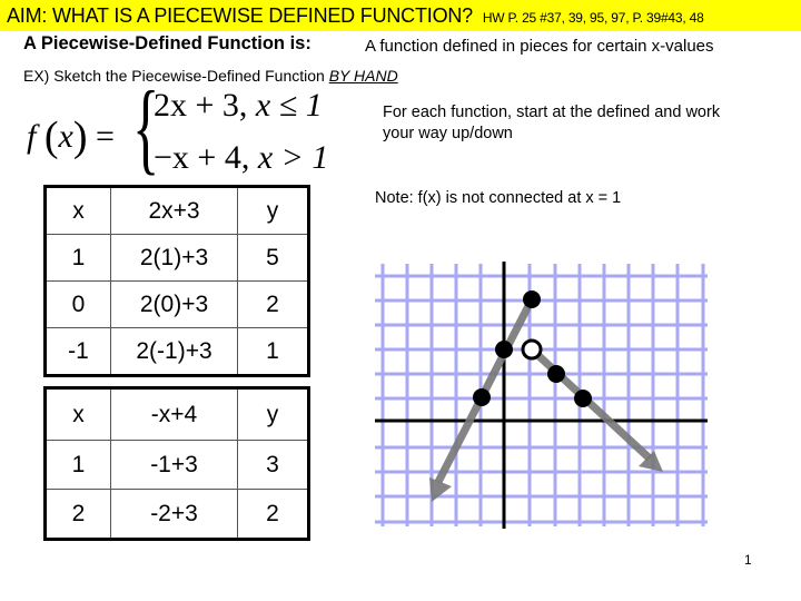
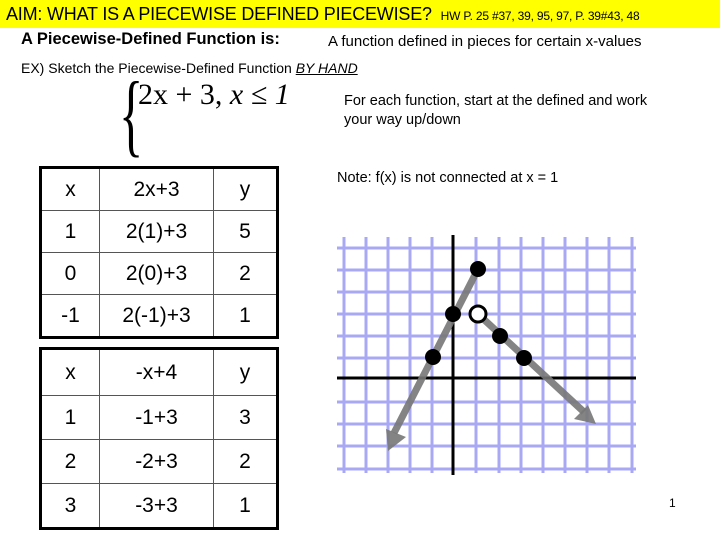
- AIM: WHAT IS A PIECEWISE DEFINED FUNCTION? HW P. 25 #37, 39, 95, 97, P. 39#43, 48
+ AIM: WHAT IS A PIECEWISE DEFINED PIECEWISE? HW P. 25 #37, 39, 95, 97, P. 39#43, 48
  A Piecewise-Defined Function is:
  A function defined in pieces for certain x-values
  EX) Sketch the Piecewise-Defined Function BY HAND
- f (x) =
  {
  2x + 3, x ≤ 1
- −x + 4, x > 1
  For each function, start at the defined and work your way up/down
  Note: f(x) is not connected at x = 1
  x	2x+3	y
  1	2(1)+3	5
  0	2(0)+3	2
  -1	2(-1)+3	1
  x	-x+4	y
  1	-1+3	3
  2	-2+3	2
+ 3	-3+3	1
  1
